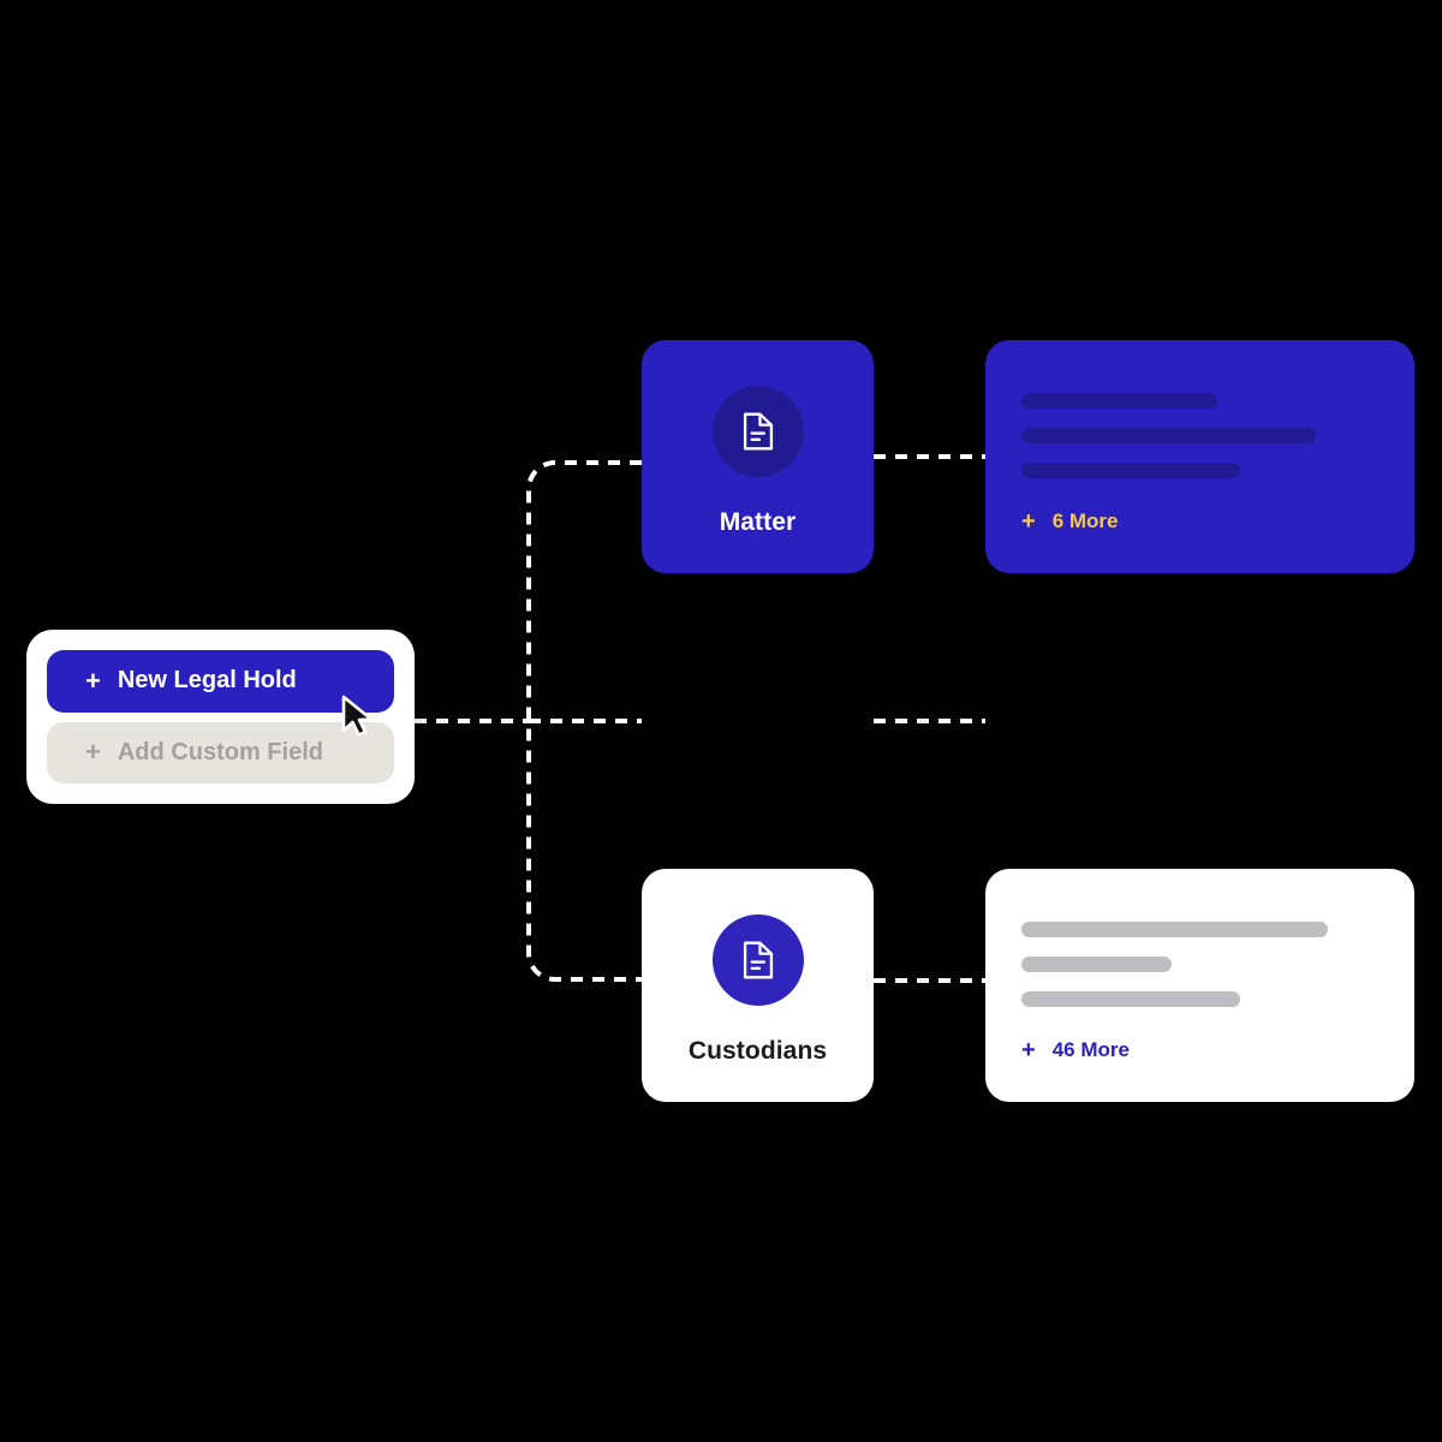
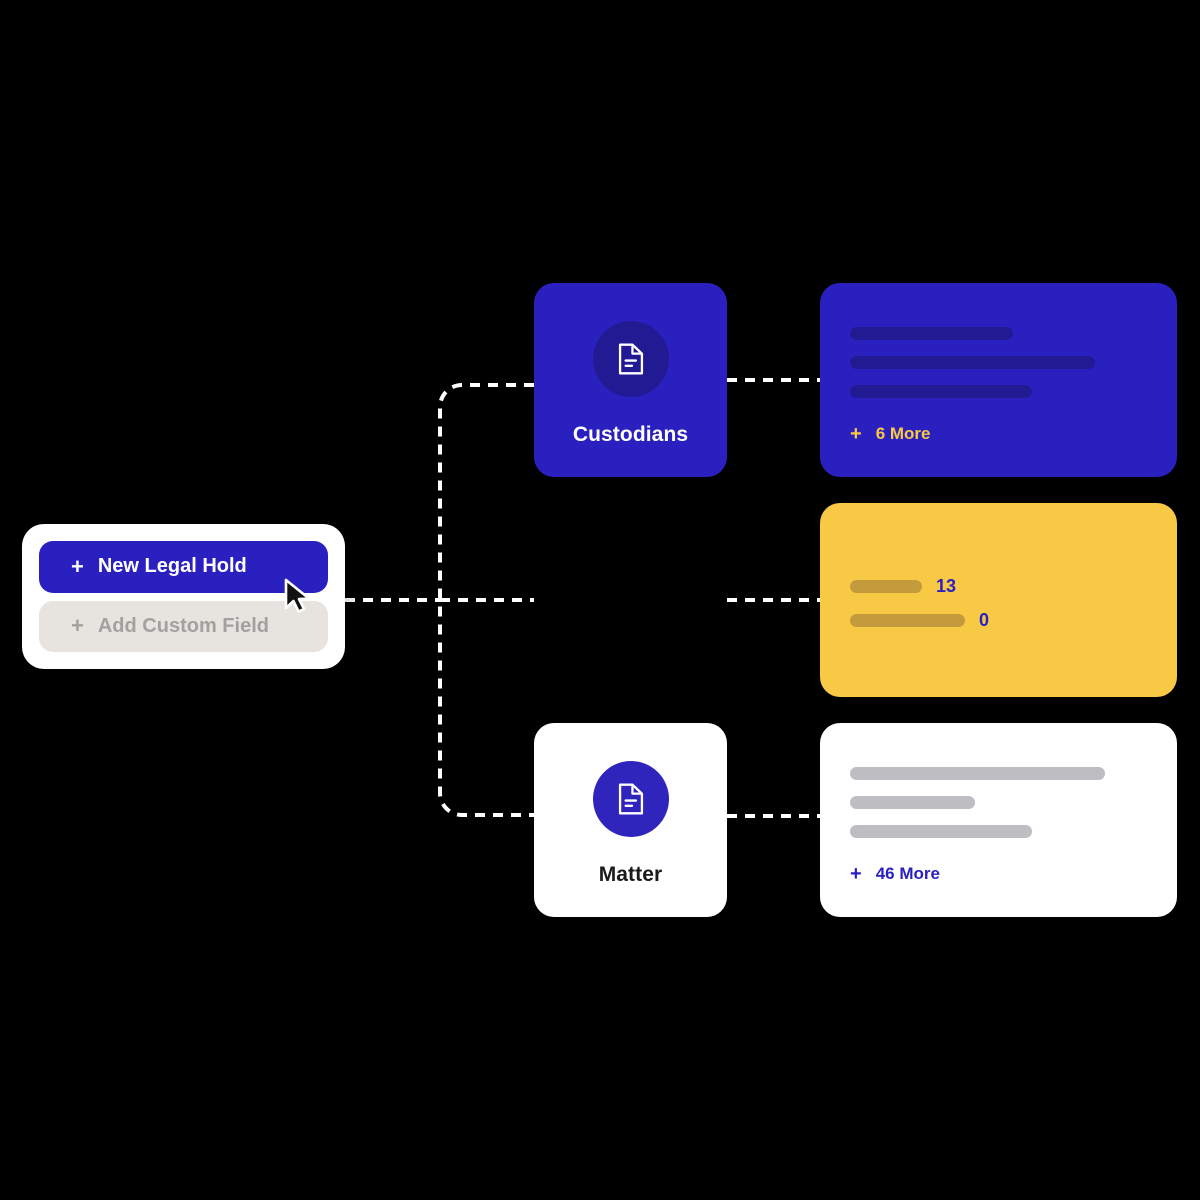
  +
  New Legal Hold
  +
  Add Custom Field
- Matter
+ Custodians
  +
  6 More
+ 13
+ 0
- Custodians
+ Matter
  +
  46 More
